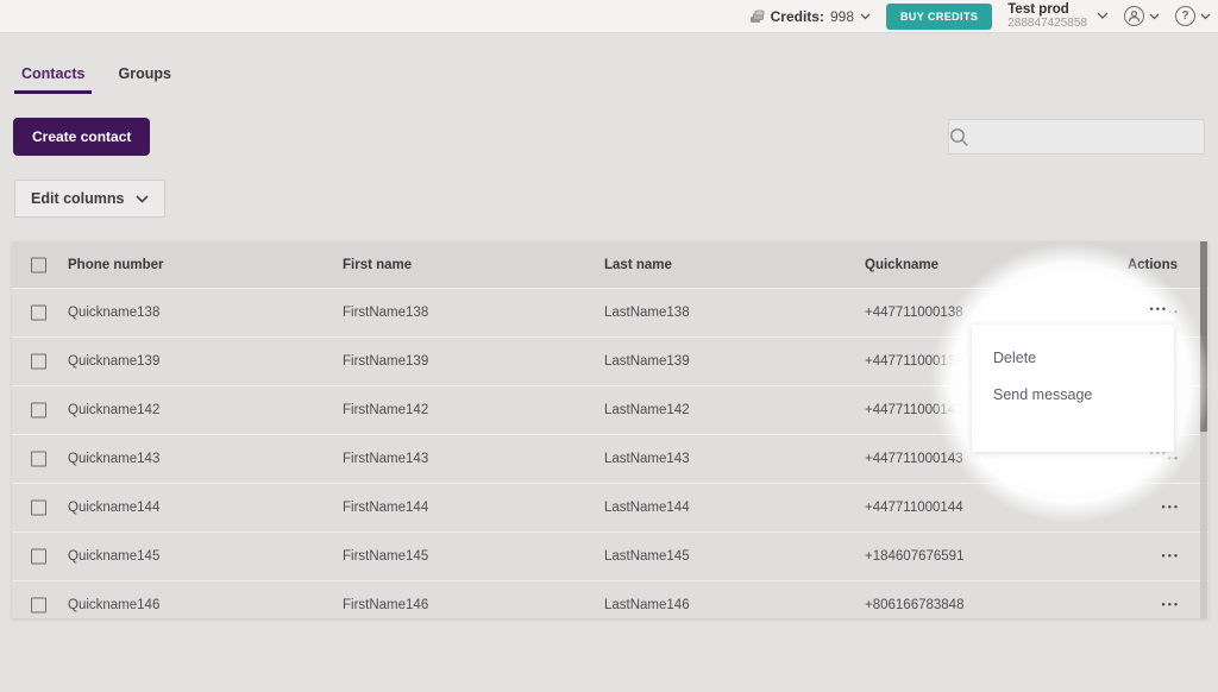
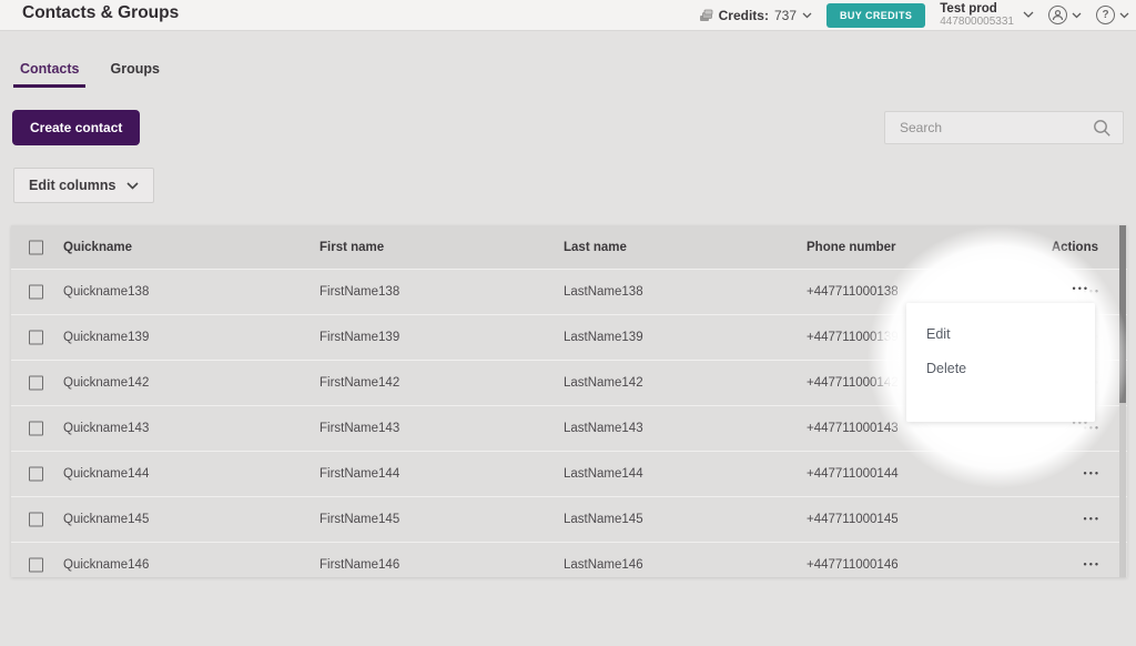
+ Contacts & Groups
  Credits:
- 998
+ 737
  BUY CREDITS
  Test prod
- 288847425858
+ 447800005331
  ?
  Contacts
  Groups
  Create contact
+ Search
  Edit columns
- Phone number
+ Quickname
  First name
  Last name
- Quickname
+ Phone number
  Quickname138
  FirstName138
  LastName138
  +4477110001
  Quickname139
  FirstName139
  LastName139
  Quickname142
  FirstName142
  LastName142
  Quickname143
  FirstName143
  LastName143
  +4477110001
  Quickname144
  FirstName144
  LastName144
  +447711000144
  •••
  Quickname145
  FirstName145
  LastName145
- +184607676591
+ +447711000145
  •••
  Quickname146
  FirstName146
  LastName146
- +806166783848
+ +447711000146
  •••
  •••
  •••
+ Edit
  Delete
- Send message
